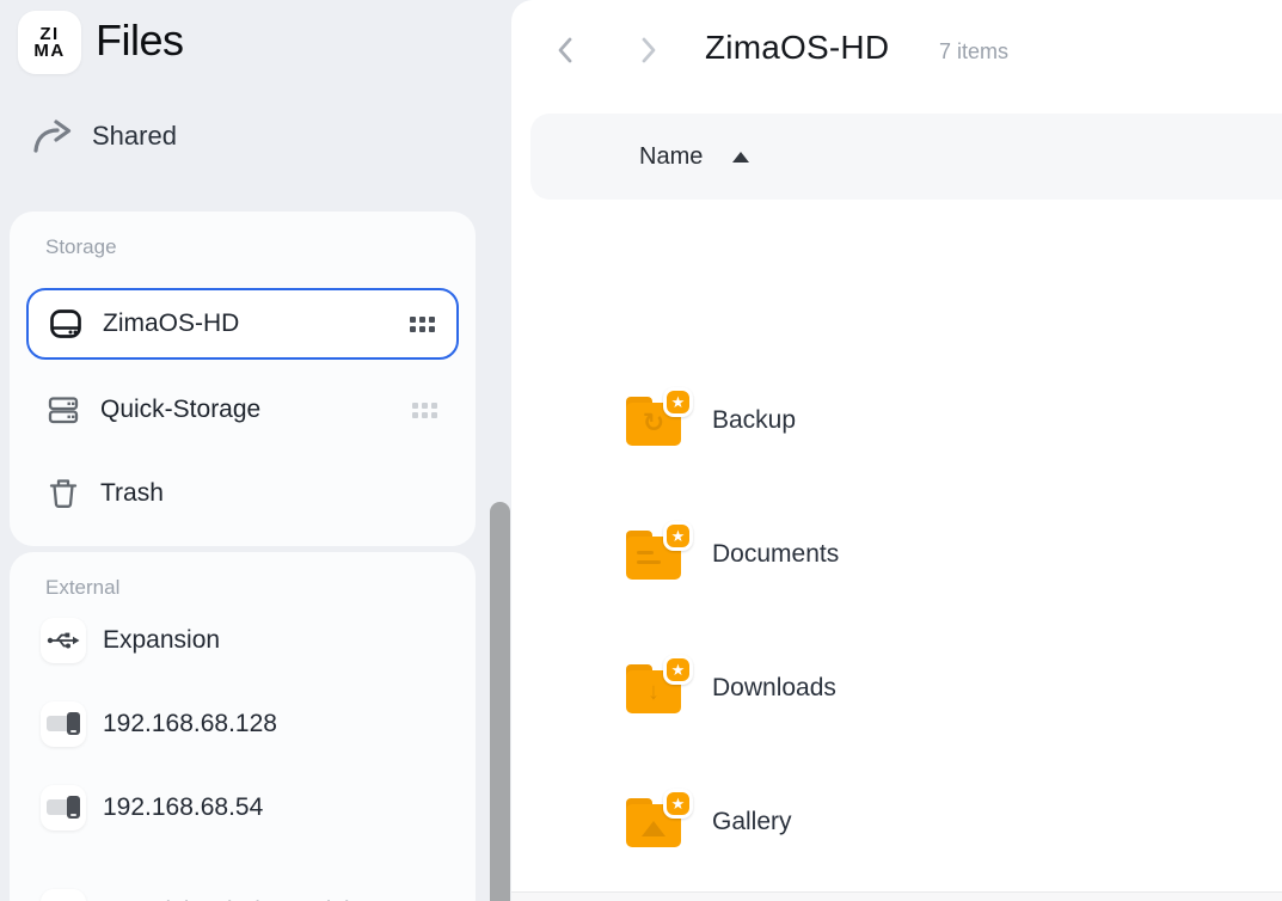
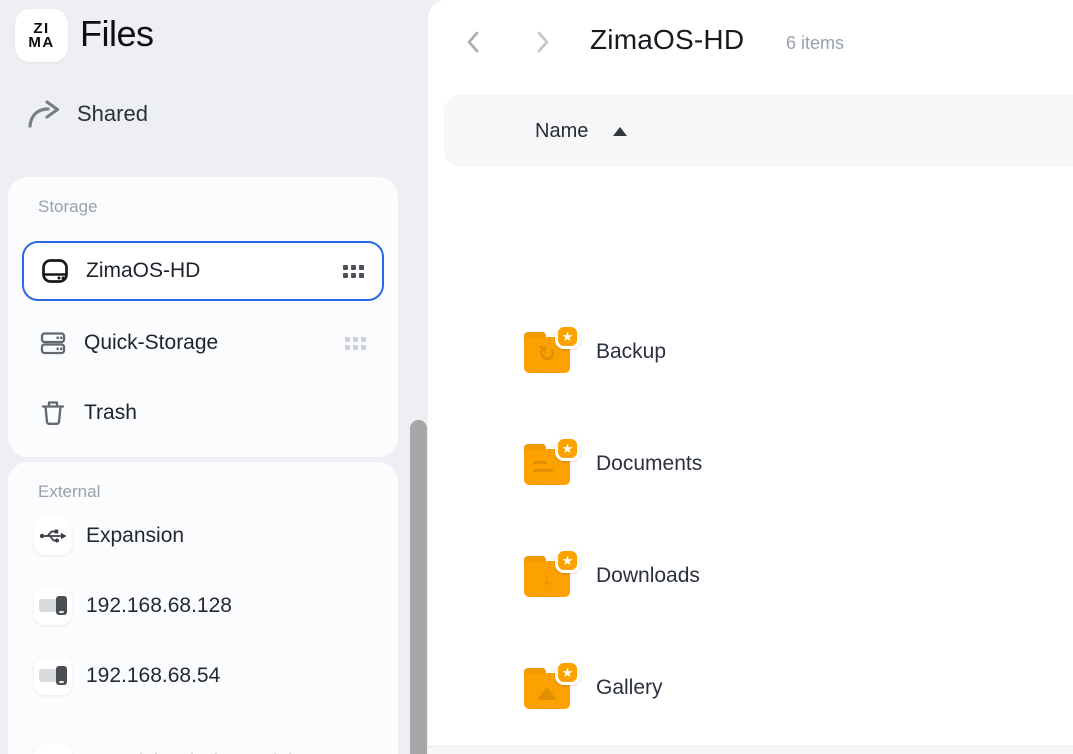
  ZI
  MA
  Files
  Shared
  Storage
  ZimaOS-HD
  Quick-Storage
  Trash
  External
  Expansion
  192.168.68.128
  192.168.68.54
  ZimaOS-HD
- 7 items
+ 6 items
  Name
  ↻
  ★
  Backup
  ★
  Documents
  ↓
  ★
  Downloads
  ★
  Gallery
